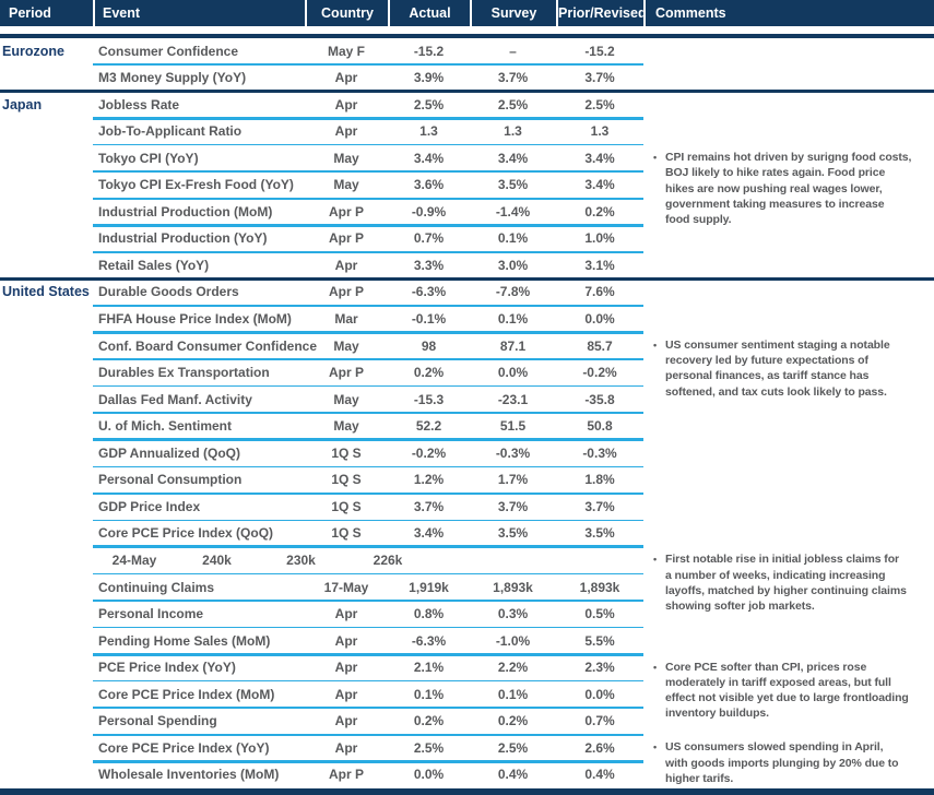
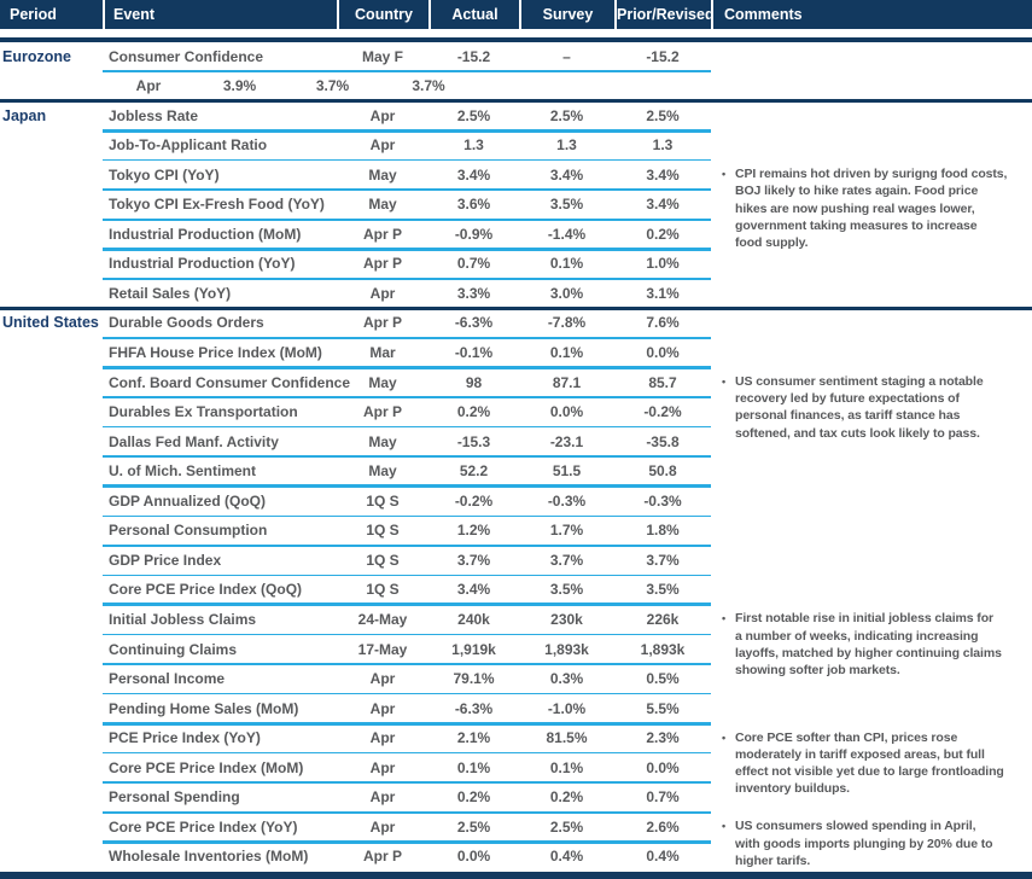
  Period
  Event
  Country
  Actual
  Survey
  Prior/Revised
  Comments
  Eurozone
  Consumer Confidence
  May F
  -15.2
  –
  -15.2
- M3 Money Supply (YoY)
  Apr
  3.9%
  3.7%
  3.7%
  Japan
  Jobless Rate
  Apr
  2.5%
  2.5%
  2.5%
  Job-To-Applicant Ratio
  Apr
  1.3
  1.3
  1.3
  Tokyo CPI (YoY)
  May
  3.4%
  3.4%
  3.4%
  Tokyo CPI Ex-Fresh Food (YoY)
  May
  3.6%
  3.5%
  3.4%
  Industrial Production (MoM)
  Apr P
  -0.9%
  -1.4%
  0.2%
  Industrial Production (YoY)
  Apr P
  0.7%
  0.1%
  1.0%
  Retail Sales (YoY)
  Apr
  3.3%
  3.0%
  3.1%
  United States
  Durable Goods Orders
  Apr P
  -6.3%
  -7.8%
  7.6%
  FHFA House Price Index (MoM)
  Mar
  -0.1%
  0.1%
  0.0%
  Conf. Board Consumer Confidenc
  May
  98
  87.1
  85.7
  Durables Ex Transportation
  Apr P
  0.2%
  0.0%
  -0.2%
  Dallas Fed Manf. Activity
  May
  -15.3
  -23.1
  -35.8
  U. of Mich. Sentiment
  May
  52.2
  51.5
  50.8
  GDP Annualized (QoQ)
  1Q S
  -0.2%
  -0.3%
  -0.3%
  Personal Consumption
  1Q S
  1.2%
  1.7%
  1.8%
  GDP Price Index
  1Q S
  3.7%
  3.7%
  3.7%
  Core PCE Price Index (QoQ)
  1Q S
  3.4%
  3.5%
  3.5%
+ Initial Jobless Claims
  24-May
  240k
  230k
  226k
  Continuing Claims
  17-May
  1,919k
  1,893k
  1,893k
  Personal Income
  Apr
- 0.8%
+ 79.1%
  0.3%
  0.5%
  Pending Home Sales (MoM)
  Apr
  -6.3%
  -1.0%
  5.5%
  PCE Price Index (YoY)
  Apr
  2.1%
- 2.2%
+ 81.5%
  2.3%
  Core PCE Price Index (MoM)
  Apr
  0.1%
  0.1%
  0.0%
  Personal Spending
  Apr
  0.2%
  0.2%
  0.7%
  Core PCE Price Index (YoY)
  Apr
  2.5%
  2.5%
  2.6%
  Wholesale Inventories (MoM)
  Apr P
  0.0%
  0.4%
  0.4%
  •
  CPI remains hot driven by surigng food costs,
  BOJ likely to hike rates again. Food price
  hikes are now pushing real wages lower,
  government taking measures to increase
  food supply.
  •
  US consumer sentiment staging a notable
  recovery led by future expectations of
  personal finances, as tariff stance has
  softened, and tax cuts look likely to pass.
  •
  First notable rise in initial jobless claims for
  a number of weeks, indicating increasing
  layoffs, matched by higher continuing claims
  showing softer job markets.
  •
  Core PCE softer than CPI, prices rose
  moderately in tariff exposed areas, but full
  effect not visible yet due to large frontloading
  inventory buildups.
  •
  US consumers slowed spending in April,
  with goods imports plunging by 20% due to
  higher tarifs.
